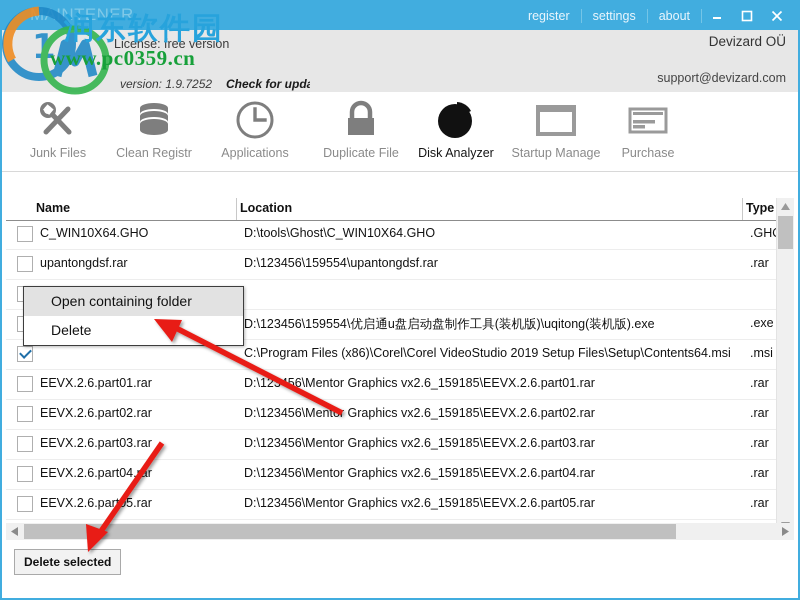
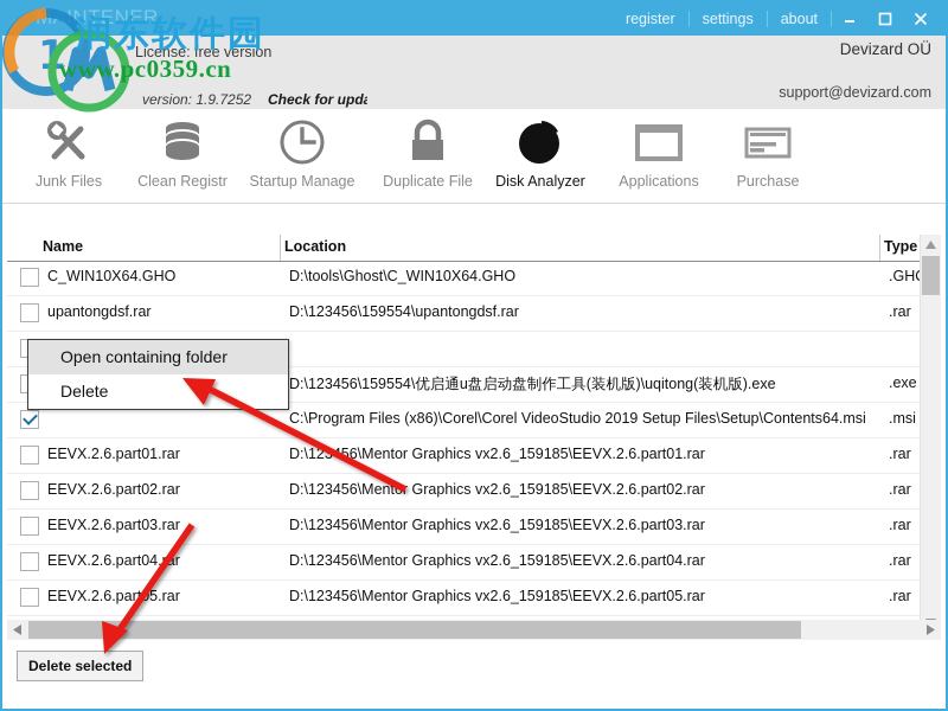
  MAINTENER
  register
  settings
  about
  Devizard OÜ
  support@devizard.com
  License: free version
  version: 1.9.7252
  Check for upd
  Junk Files
  Clean Registr
- Applications
+ Startup Manage
  Duplicate File
  Disk Analyzer
- Startup Manage
+ Applications
  Purchase
  Name
  Location
  Type
  C_WIN10X64.GHO
  D:\tools\Ghost\C_WIN10X64.GHO
  .GH
  upantongdsf.rar
  D:\123456\159554\upantongdsf.rar
  .rar
  D:\123456\159554\优启通u盘启动盘制作工具(装机版)\uqitong(装机版).exe
  .exe
  C:\Program Files (x86)\Corel\Corel VideoStudio 2019 Setup Files\Setup\Contents64.msi
  .msi
  EEVX.2.6.part01.rar
  D:\12356\Mentor Graphics vx2.6_159185\EEVX.2.6.part01.rar
  .rar
  EEVX.2.6.part02.rar
  D:\123456\Ment Graphics vx2.6_159185\EEVX.2.6.part02.rar
  .rar
  EEVX.2.6.part03.rar
  D:\123456\Mentor Graphics vx2.6_159185\EEVX.2.6.part03.rar
  .rar
  EEVX.2.6.part04.r
  D:\123456\Mentor Graphics vx2.6_159185\EEVX.2.6.part04.rar
  .rar
  EEVX.2.6.par5.rar
  D:\123456\Mentor Graphics vx2.6_159185\EEVX.2.6.part05.rar
  .rar
  Delete selected
  Open containing folder
  Delete
  1
  润东软件园
  www.pc0359.cn
